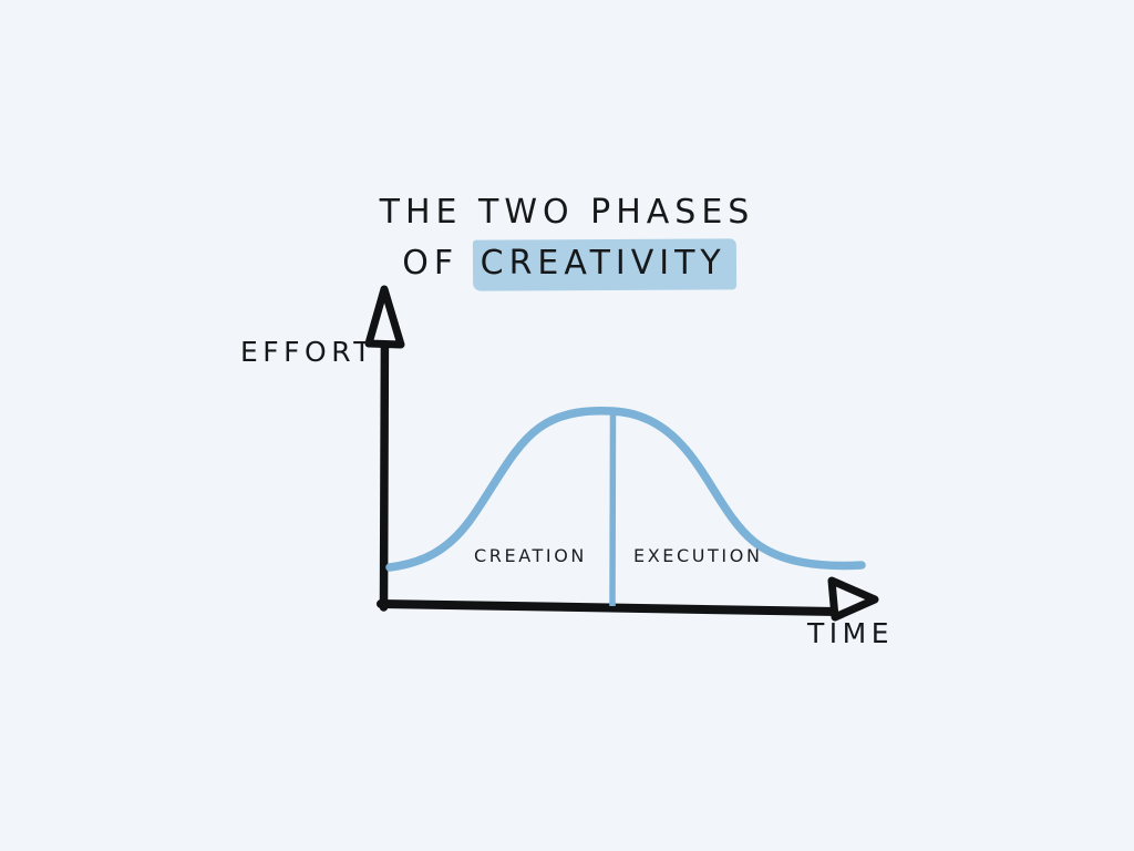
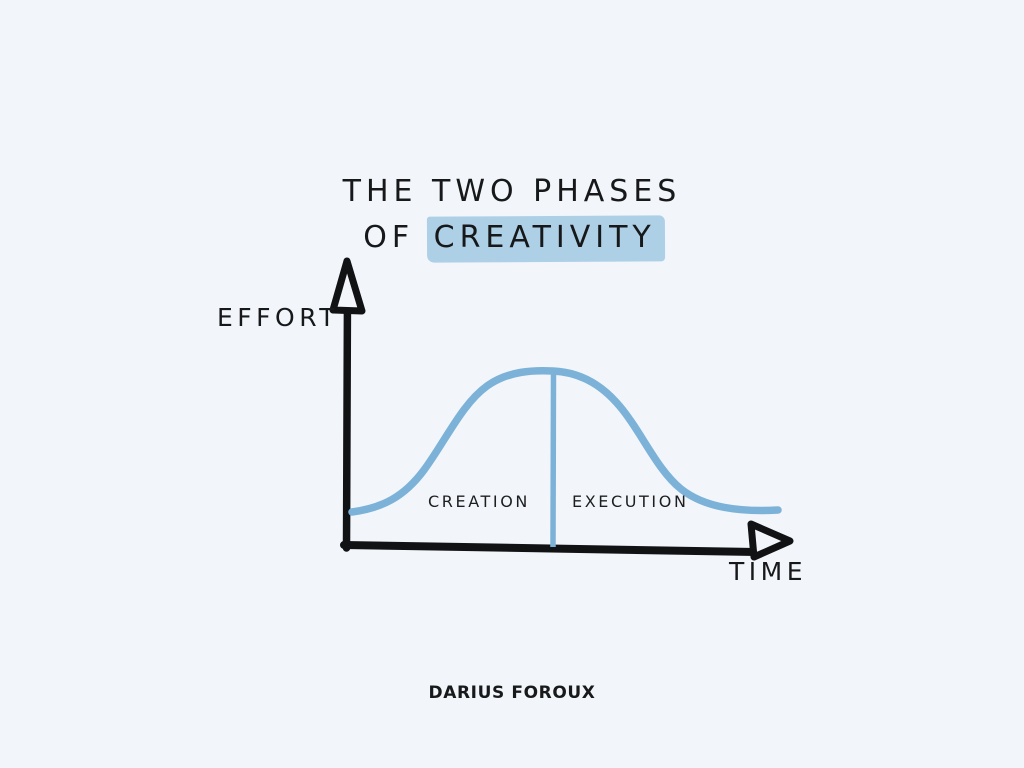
  THE TWO PHASES
  OF CREATIVITY
  EFFORT
  TIME
  CREATION
  EXECUTION
+ DARIUS FOROUX
